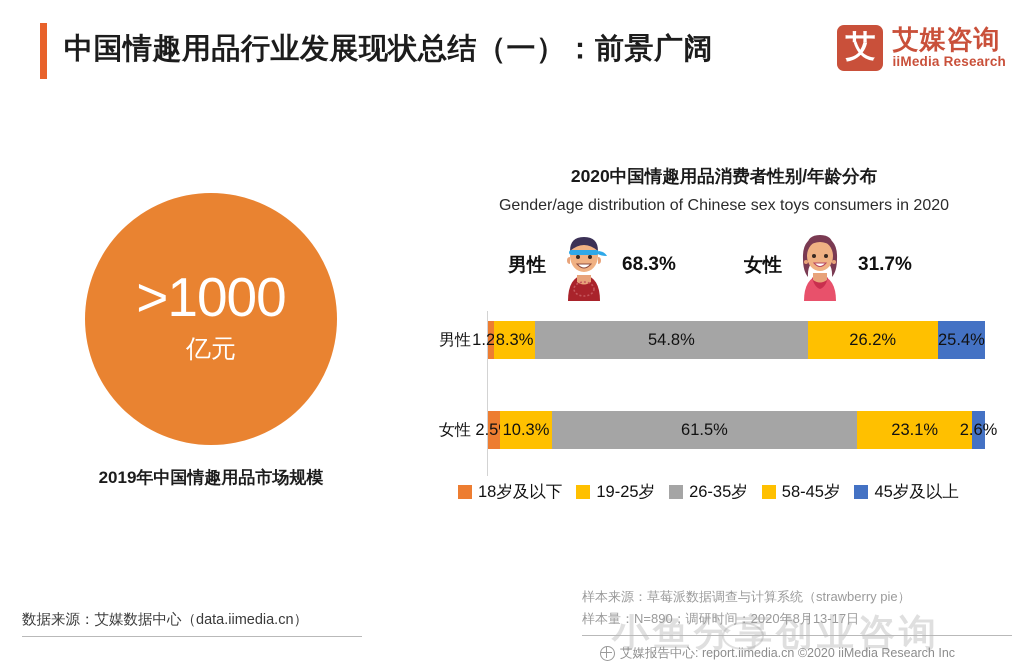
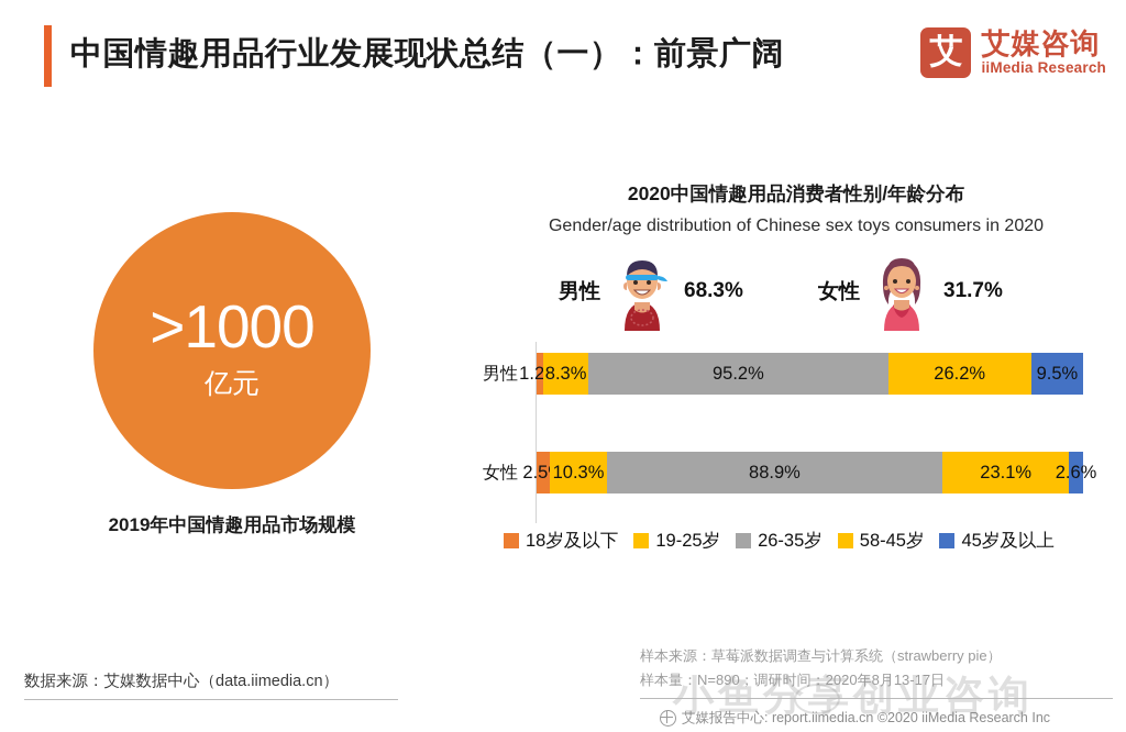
  中国情趣用品行业发展现状总结（一）：前景广阔
  艾
  艾媒咨询
  iiMedia Research
  >1000
  亿元
  2019年中国情趣用品市场规模
  2020中国情趣用品消费者性别/年龄分布
  Gender/age distribution of Chinese sex toys consumers in 2020
  男性
  68.3%
  女性
  31.7%
  男性
  1.2
  8.3%
- 54.8%
+ 95.2%
  26.2%
- 25.4%
+ 9.5%
  女性
  2.5
  10.3%
- 61.5%
+ 88.9%
  23.1%
  2.6%
  18岁及以下
  19-25岁
  26-35岁
  58-45岁
  45岁及以上
  数据来源：艾媒数据中心（data.iimedia.cn）
  小鱼分享创业咨询
  样本来源：草莓派数据调查与计算系统（strawberry pie）
  样本量：N=890；调研时间：2020年8月13-17日
  艾媒报告中心: report.iimedia.cn ©2020 iiMedia Research Inc
